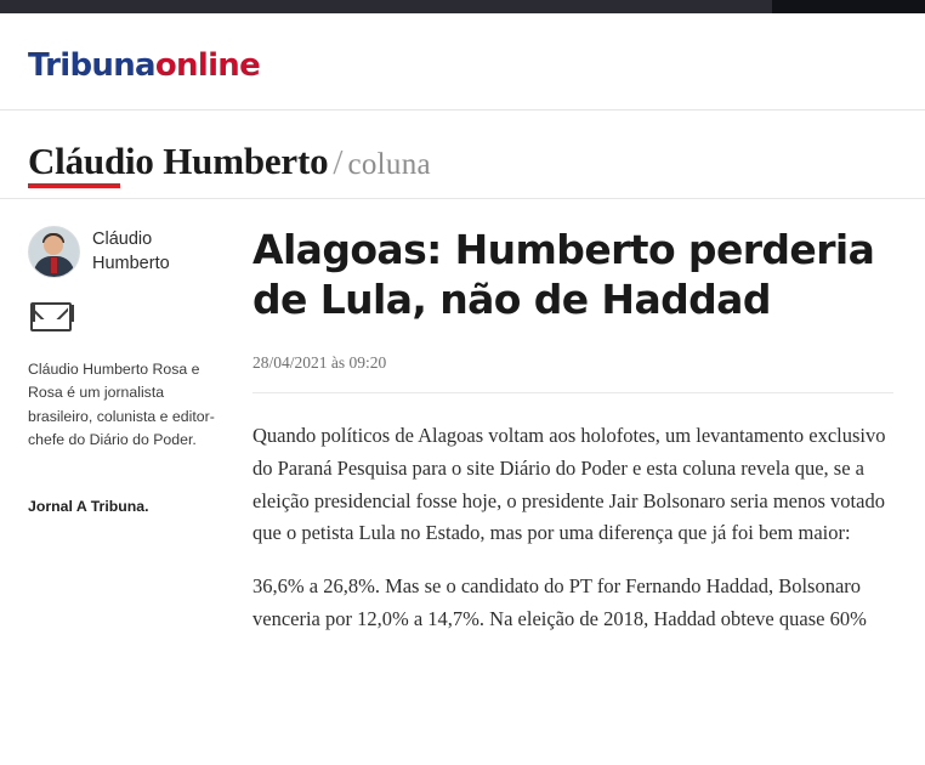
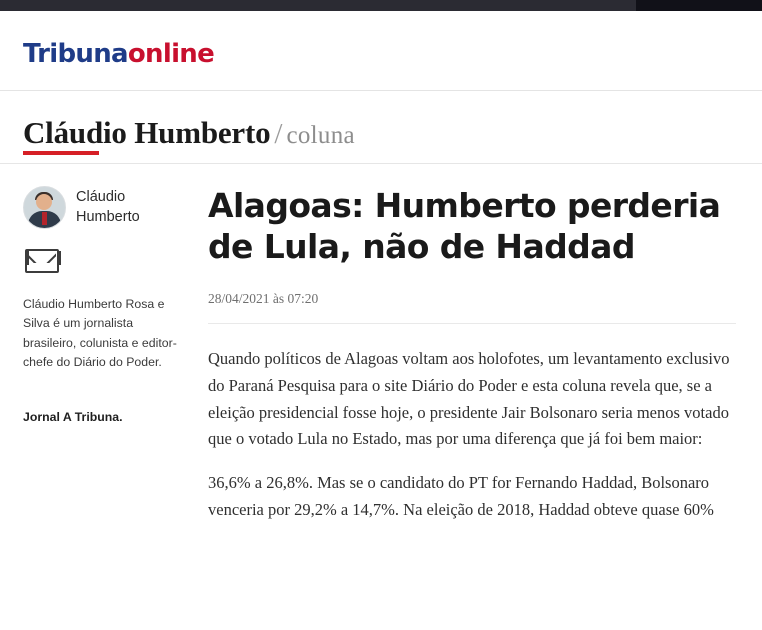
  Tribunaonline
  Cláudio Humberto / coluna
  Cláudio Humberto
- Cláudio Humberto Rosa e Rosa é um jornalista brasileiro, colunista e editor-chefe do Diário do Poder.
+ Cláudio Humberto Rosa e Silva é um jornalista brasileiro, colunista e editor-chefe do Diário do Poder.
  Jornal A Tribuna.
  Alagoas: Humberto perderia de Lula, não de Haddad
- 28/04/2021 às 09:20
+ 28/04/2021 às 07:20
- Quando políticos de Alagoas voltam aos holofotes, um levantamento exclusivo do Paraná Pesquisa para o site Diário do Poder e esta coluna revela que, se a eleição presidencial fosse hoje, o presidente Jair Bolsonaro seria menos votado que o petista Lula no Estado, mas por uma diferença que já foi bem maior:
+ Quando políticos de Alagoas voltam aos holofotes, um levantamento exclusivo do Paraná Pesquisa para o site Diário do Poder e esta coluna revela que, se a eleição presidencial fosse hoje, o presidente Jair Bolsonaro seria menos votado que o votado Lula no Estado, mas por uma diferença que já foi bem maior:
- 36,6% a 26,8%. Mas se o candidato do PT for Fernando Haddad, Bolsonaro venceria por 12,0% a 14,7%. Na eleição de 2018, Haddad obteve quase 60%
+ 36,6% a 26,8%. Mas se o candidato do PT for Fernando Haddad, Bolsonaro venceria por 29,2% a 14,7%. Na eleição de 2018, Haddad obteve quase 60%
